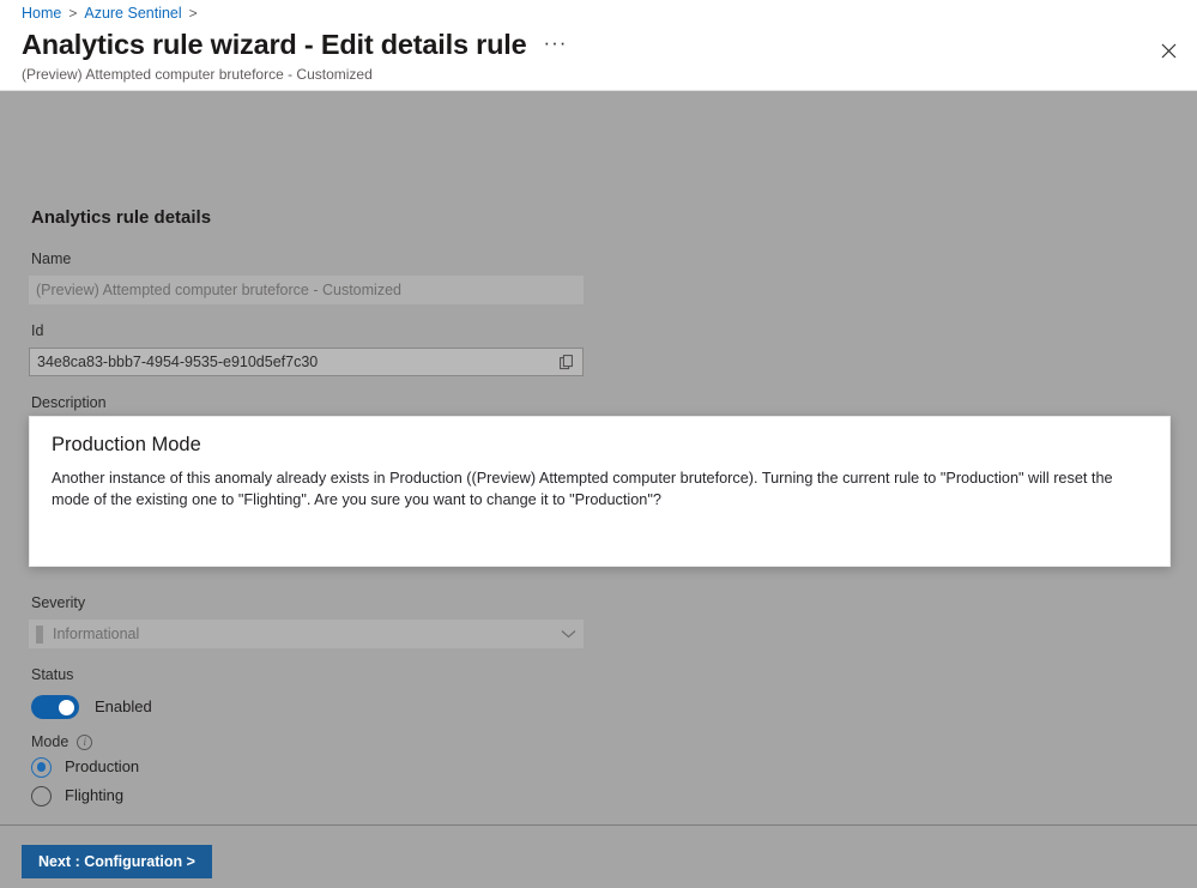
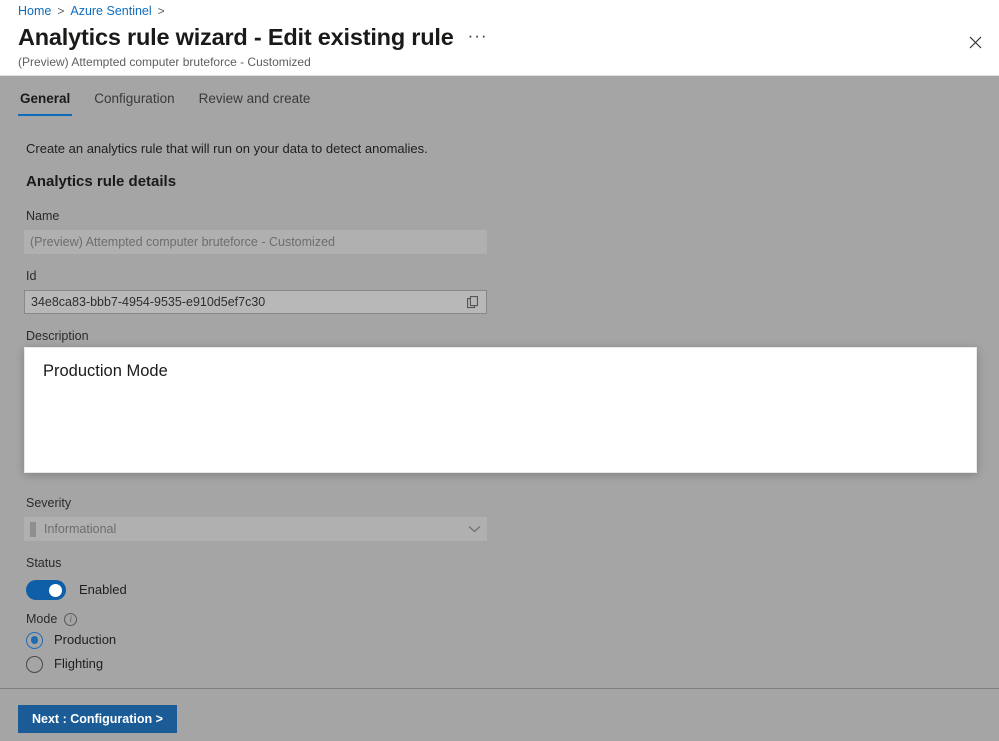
  Home
  >
  Azure Sentinel
  >
- Analytics rule wizard - Edit details rule
+ Analytics rule wizard - Edit existing rule
  ···
  (Preview) Attempted computer bruteforce - Customized
+ General
+ Configuration
+ Review and create
+ Create an analytics rule that will run on your data to detect anomalies.
  Analytics rule details
  Name
  (Preview) Attempted computer bruteforce - Customized
  Id
  34e8ca83-bbb7-4954-9535-e910d5ef7c30
  Description
  Severity
  Informational
  Status
  Enabled
  Mode
  i
  Production
  Flighting
  Next : Configuration >
  Production Mode
- Another instance of this anomaly already exists in Production ((Preview) Attempted computer bruteforce). Turning the current rule to "Production" will reset the mode of the existing one to "Flighting". Are you sure you want to change it to "Production"?
